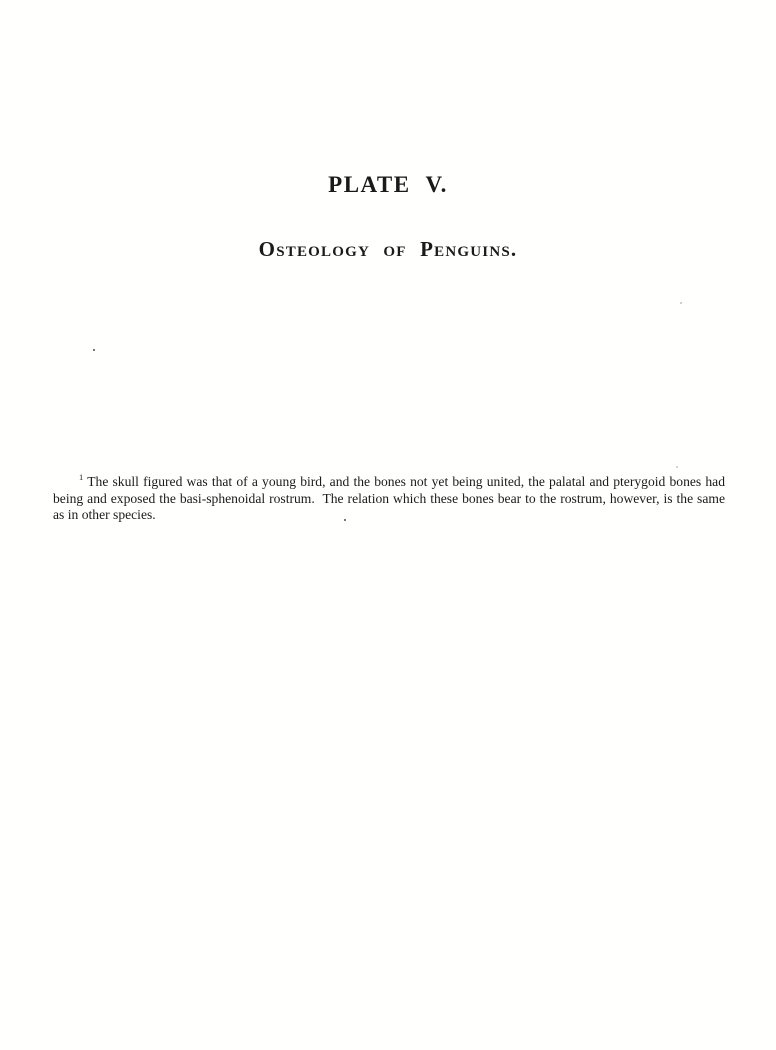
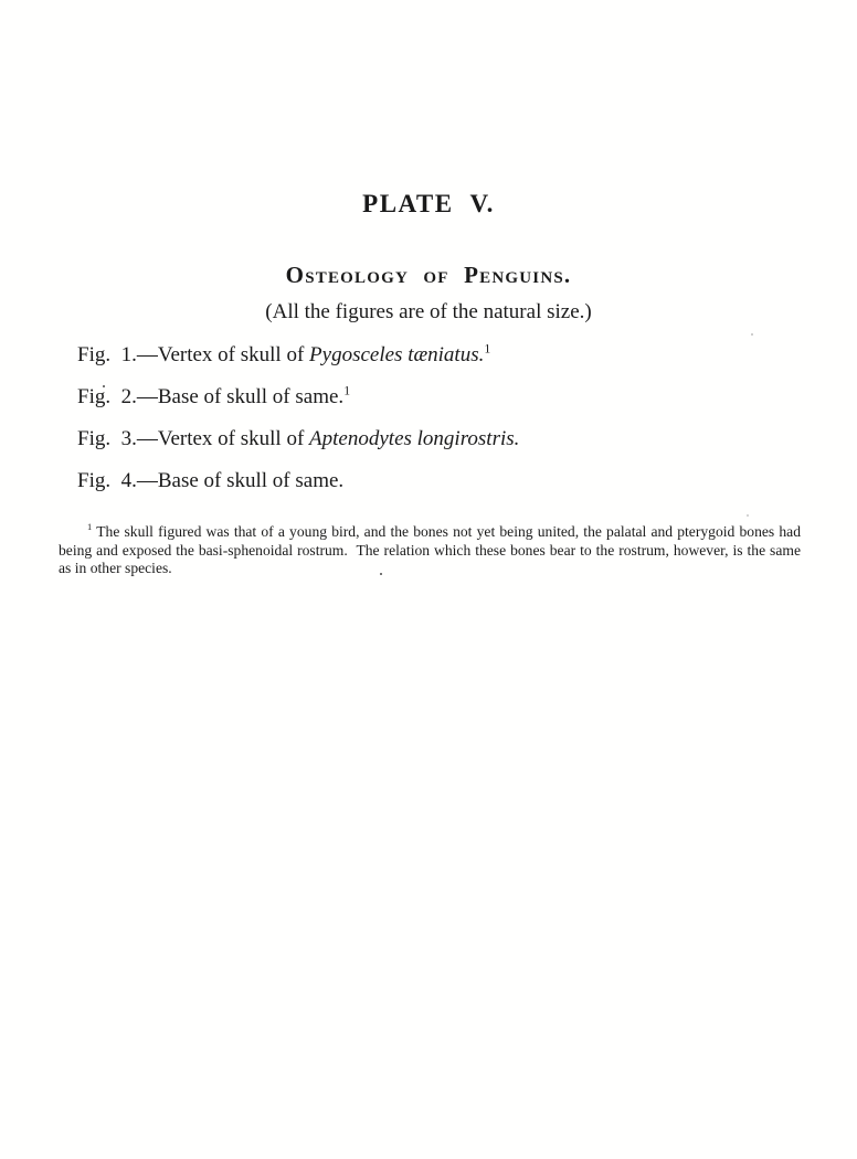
  PLATE V.
  Osteology of Penguins.
+ (All the figures are of the natural size.)
+ Fig. 1.—Vertex of skull of Pygosceles tæniatus.1
+ Fig. 2.—Base of skull of same.1
+ Fig. 3.—Vertex of skull of Aptenodytes longirostris.
+ Fig. 4.—Base of skull of same.
  1 The skull figured was that of a young bird, and the bones not yet being united, the palatal and pterygoid bones had being and exposed the basi-sphenoidal rostrum. The relation which these bones bear to the rostrum, however, is the same as in other species.
